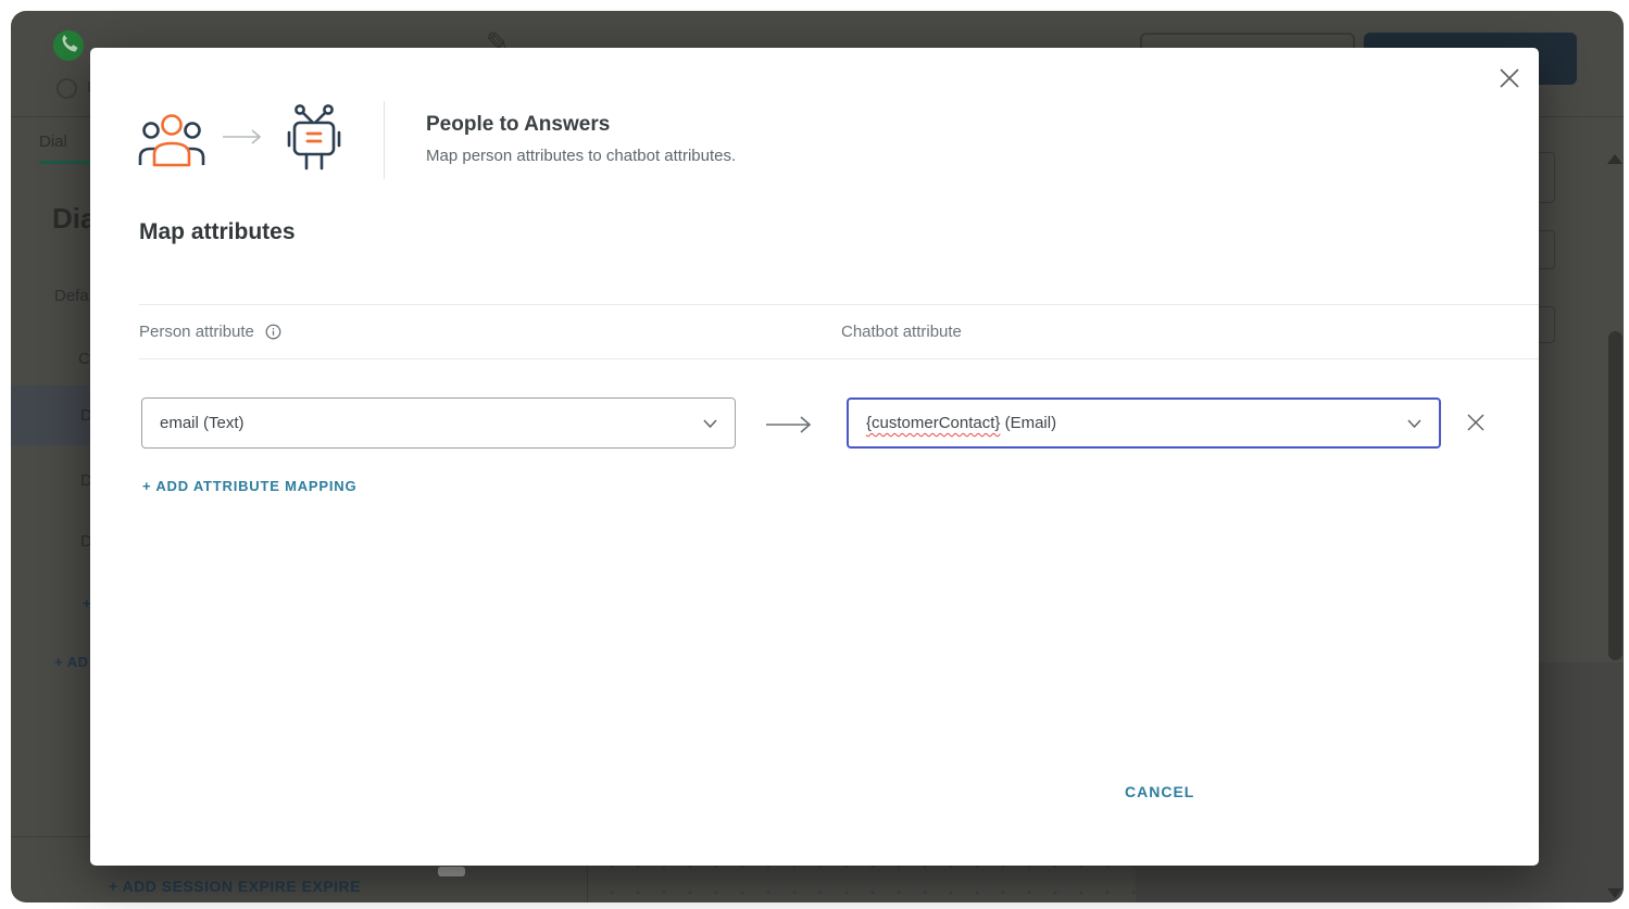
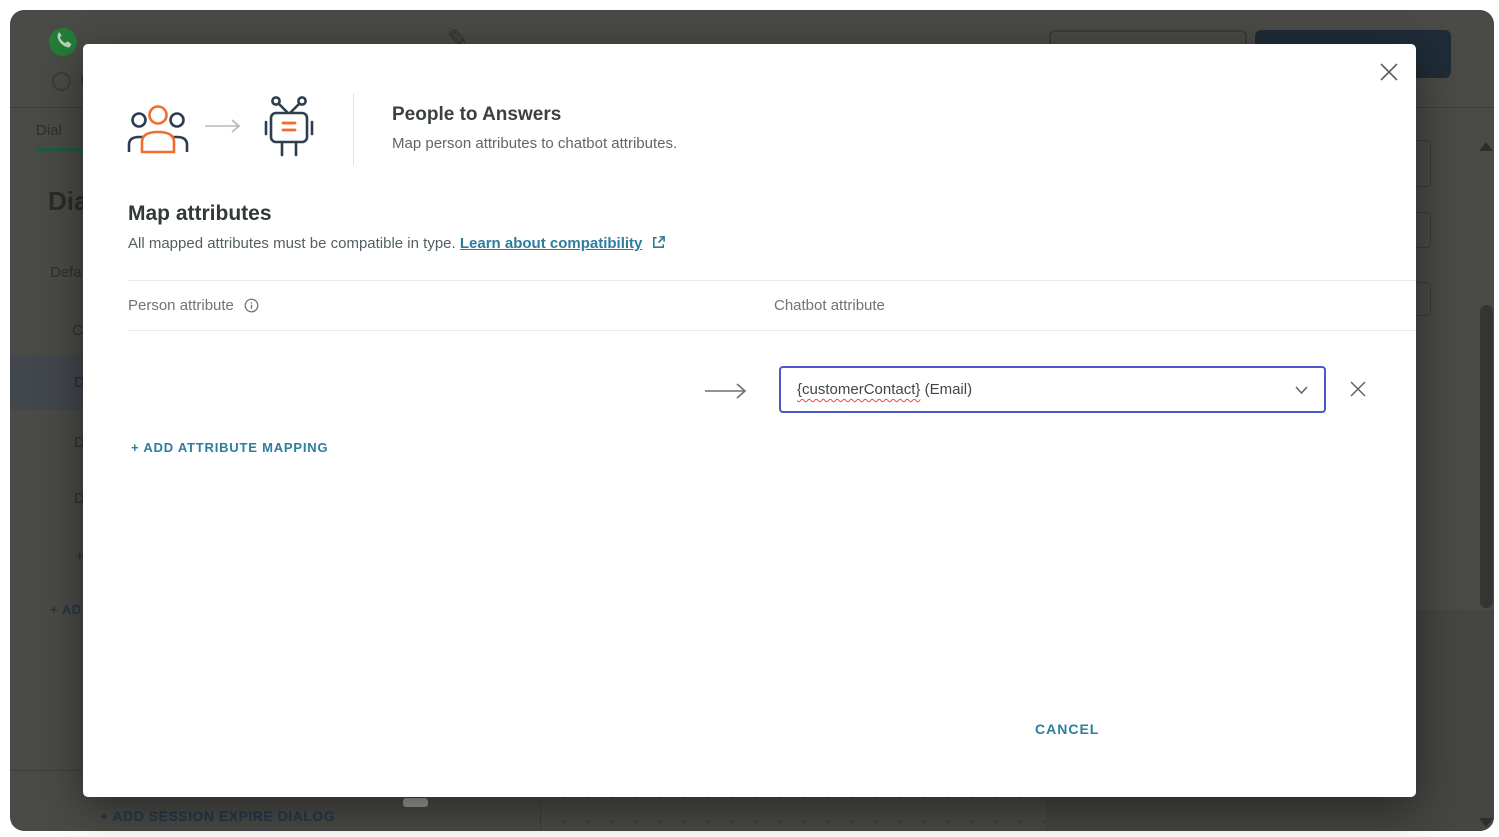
  ✎
  Dial
  Dia
  Defa
  C
  D
  D
  D
  +
  + AD
- + ADD SESSION EXPIRE EXPIRE
+ + ADD SESSION EXPIRE DIALOG
  People to Answers
  Map person attributes to chatbot attributes.
  Map attributes
+ All mapped attributes must be compatible in type. Learn about compatibility
  Person attribute
  Chatbot attribute
- email (Text)
  {customerContact} (Email)
  + ADD ATTRIBUTE MAPPING
  CANCEL
